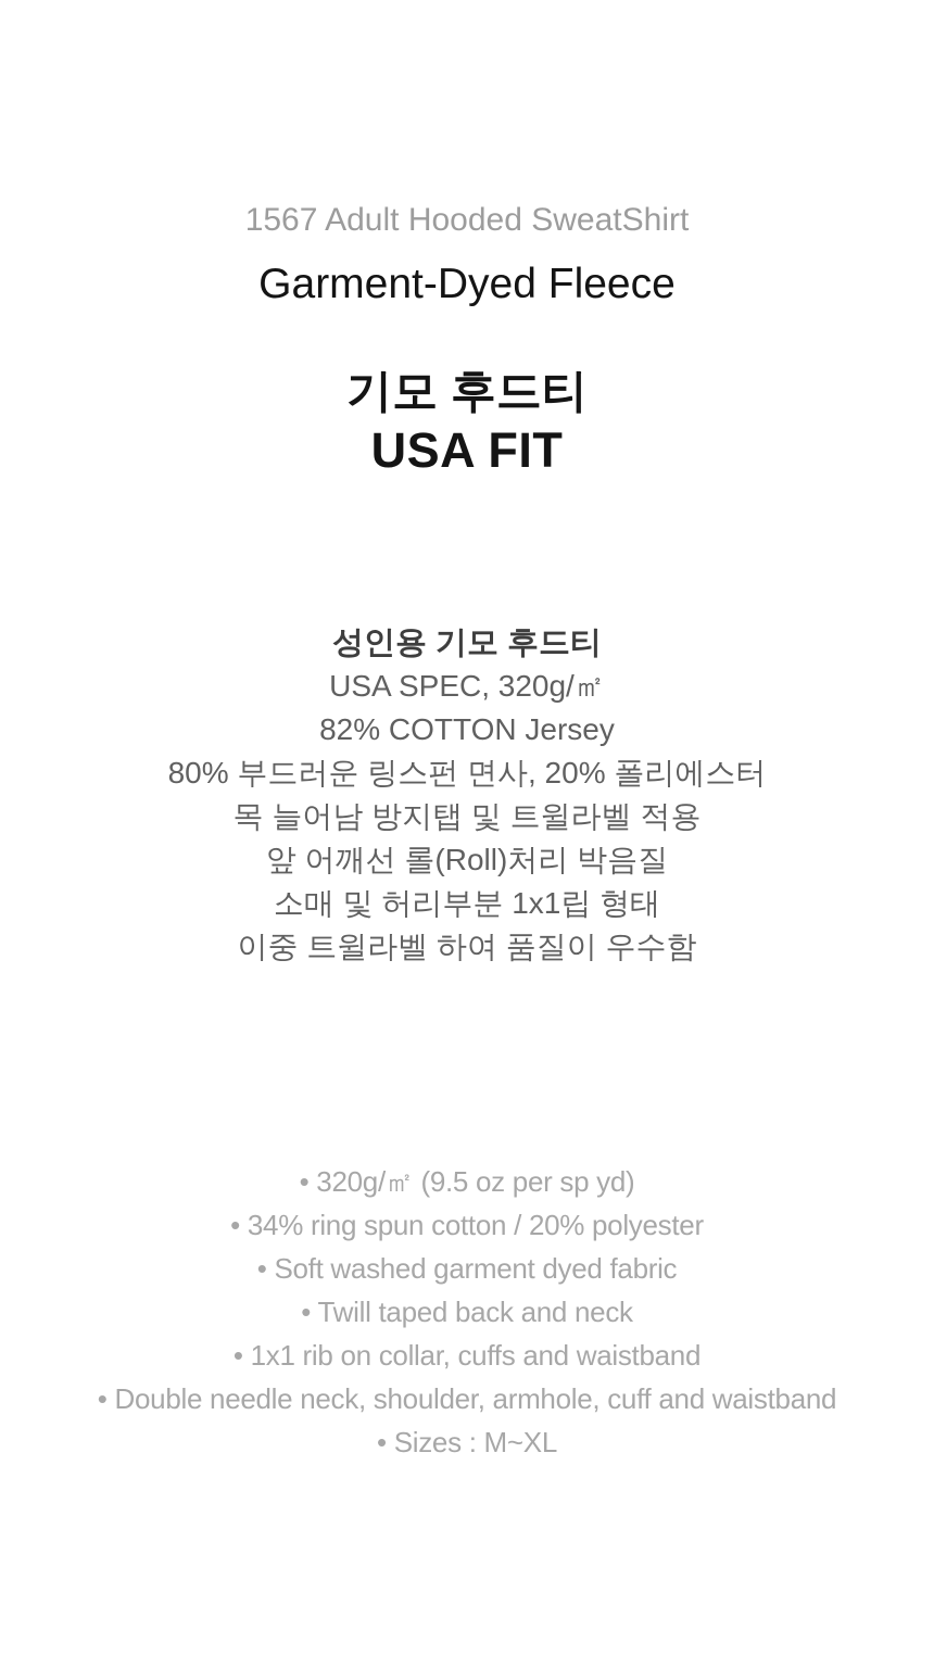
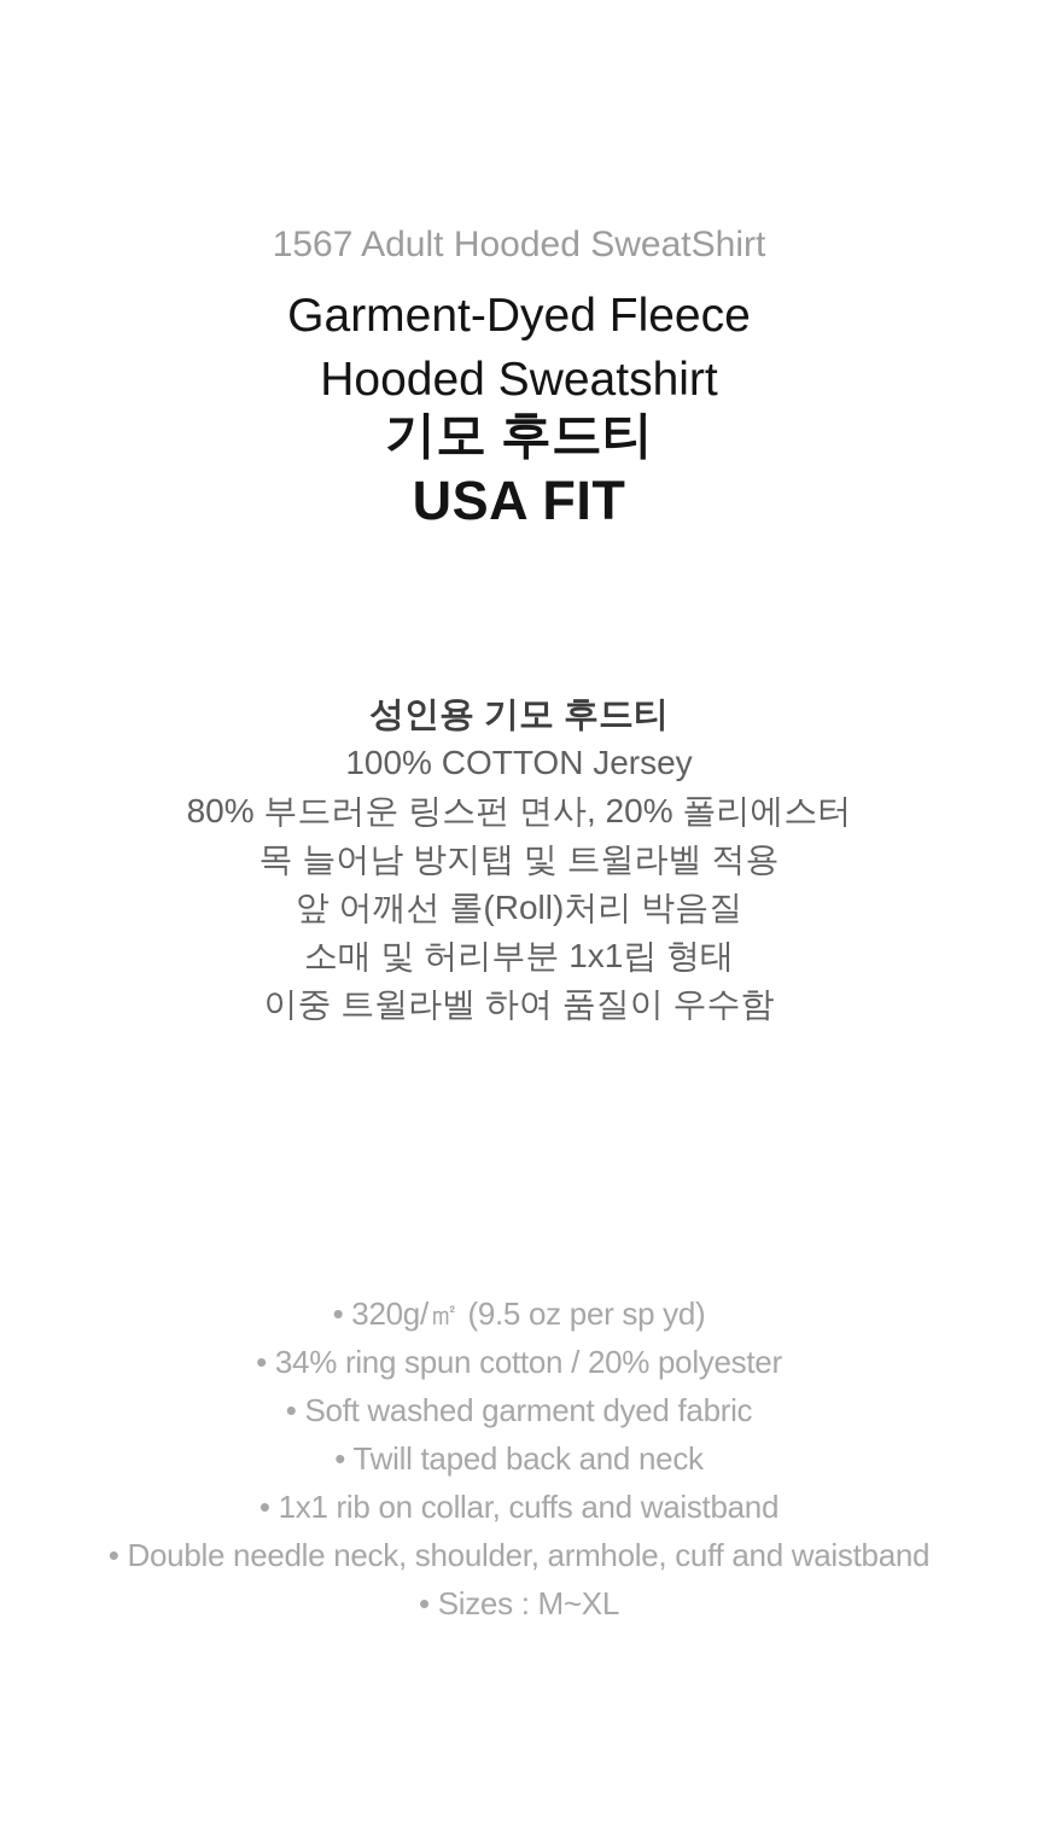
  1567 Adult Hooded SweatShirt
  Garment-Dyed Fleece
+ Hooded Sweatshirt
  기모 후드티
  USA FIT
  성인용 기모 후드티
- USA SPEC, 320g/㎡
- 82% COTTON Jersey
+ 100% COTTON Jersey
  80% 부드러운 링스펀 면사, 20% 폴리에스터
  목 늘어남 방지탭 및 트윌라벨 적용
  앞 어깨선 롤(Roll)처리 박음질
  소매 및 허리부분 1x1립 형태
  이중 트윌라벨 하여 품질이 우수함
  • 320g/㎡ (9.5 oz per sp yd)
  • 34% ring spun cotton / 20% polyester
  • Soft washed garment dyed fabric
  • Twill taped back and neck
  • 1x1 rib on collar, cuffs and waistband
  • Double needle neck, shoulder, armhole, cuff and waistband
  • Sizes : M~XL
